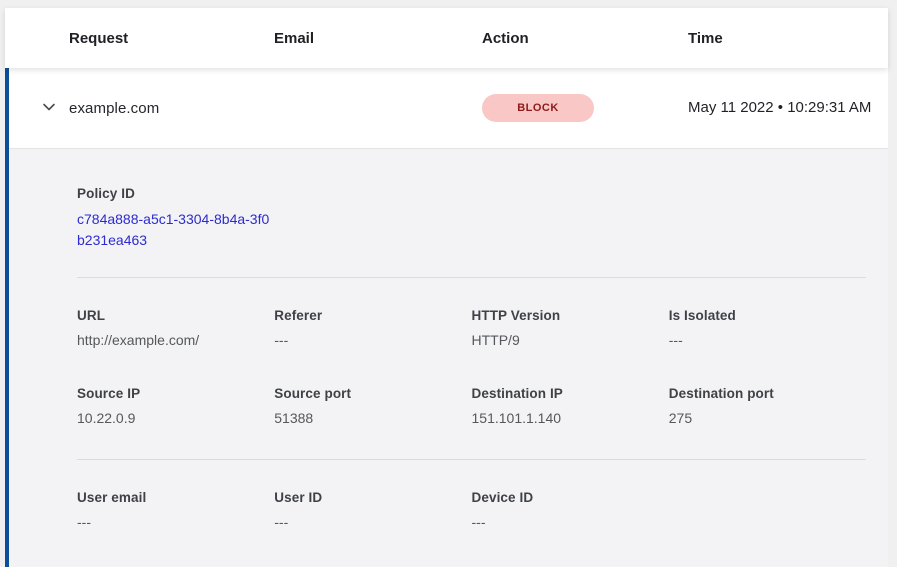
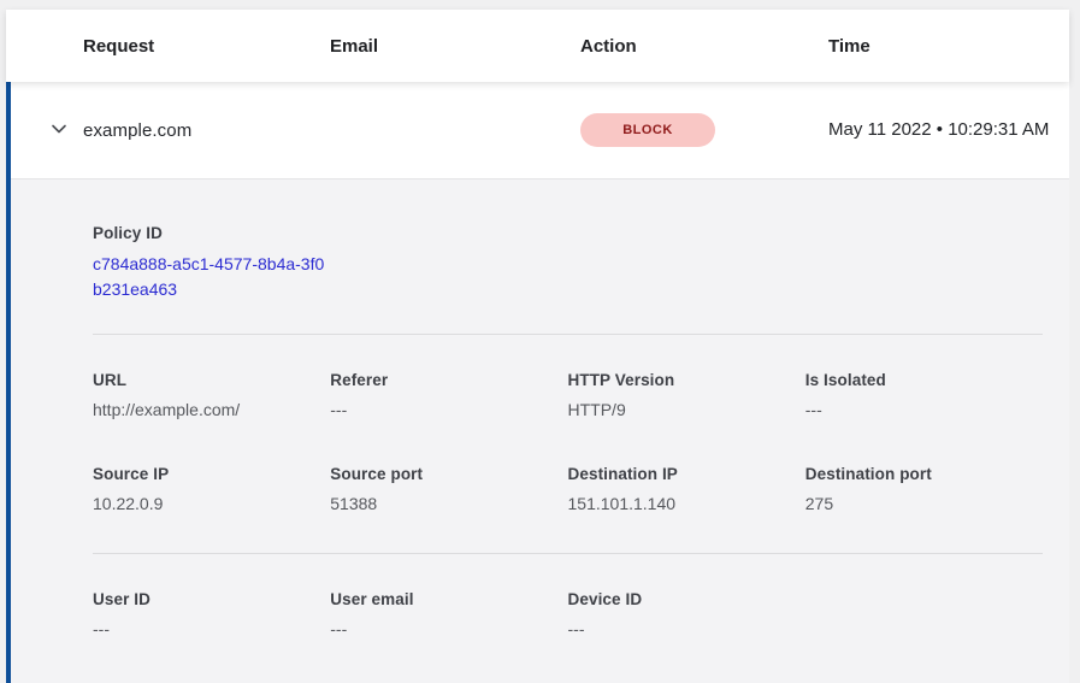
  Request
  Email
  Action
  Time
  example.com
  BLOCK
  May 11 2022 • 10:29:31 AM
  Policy ID
- c784a888-a5c1-3304-8b4a-3f0b231ea463
+ c784a888-a5c1-4577-8b4a-3f0b231ea463
  URL
  http://example.com/
  Referer
  ---
  HTTP Version
  HTTP/9
  Is Isolated
  ---
  Source IP
  10.22.0.9
  Source port
  51388
  Destination IP
  151.101.1.140
  Destination port
  275
- User email
+ User ID
  ---
- User ID
+ User email
  ---
  Device ID
  ---
